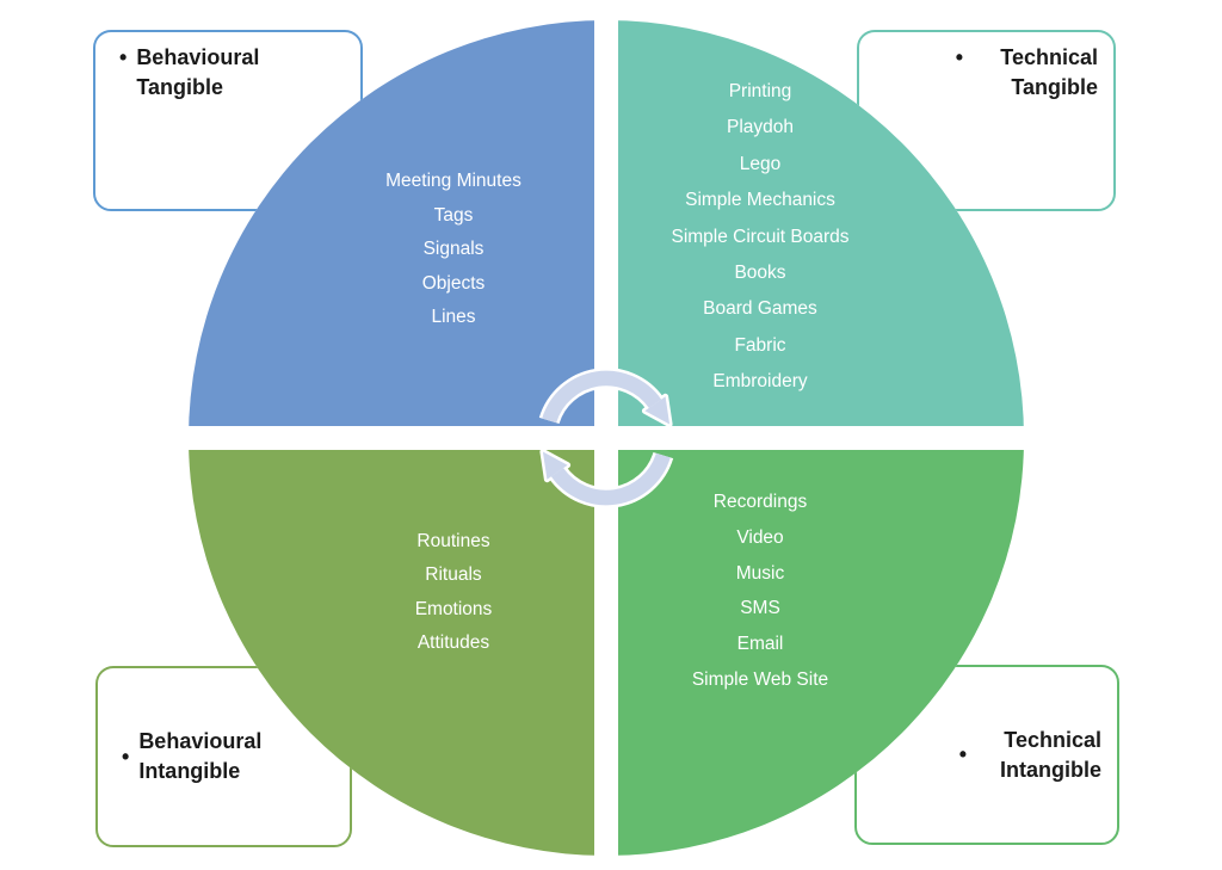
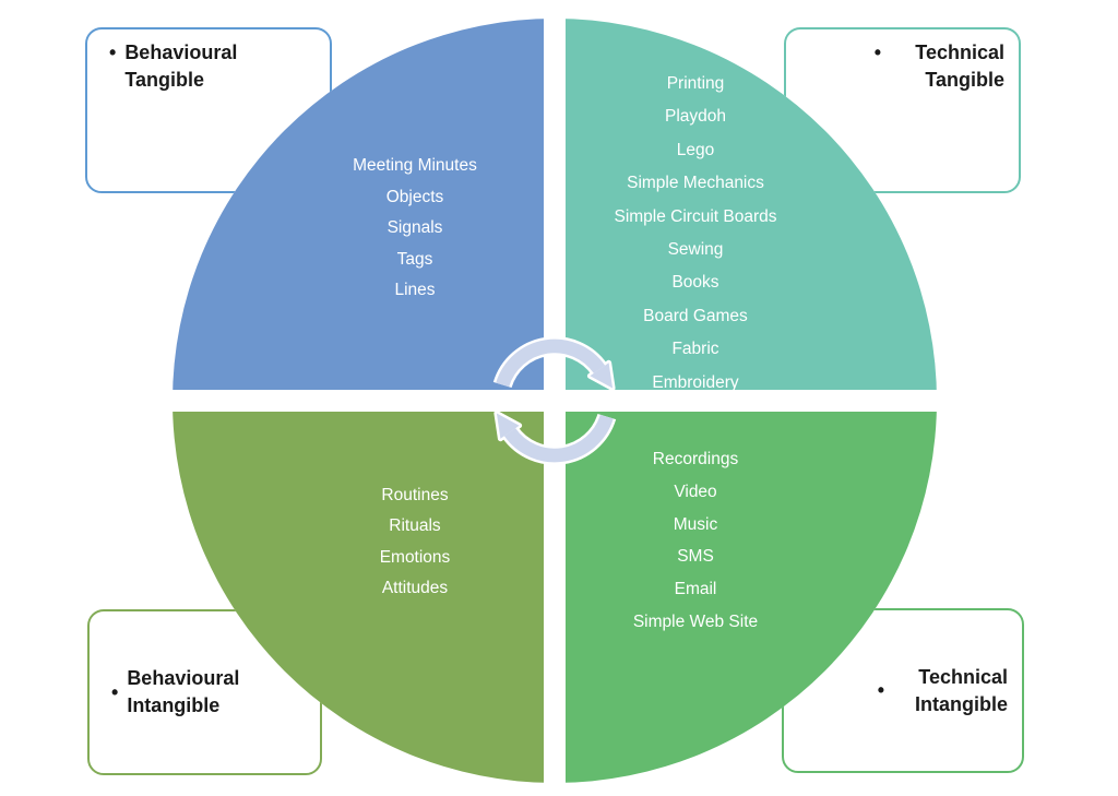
  •
  chnical angible
  •
  chnical angible
  Meeting Minutes
- Tags
+ Objects
  Signals
- Objects
+ Tags
  Lines
  Printing
  Playdoh
  Lego
  Simple Mechanics
  Simple Circuit Boards
+ Sewing
  Books
  Board Games
  Fabric
  Embroidery
  Routines
  Rituals
  Emotions
  Attitudes
  Recordings
  Video
  Music
  SMS
  Email
  Simple Web Site
